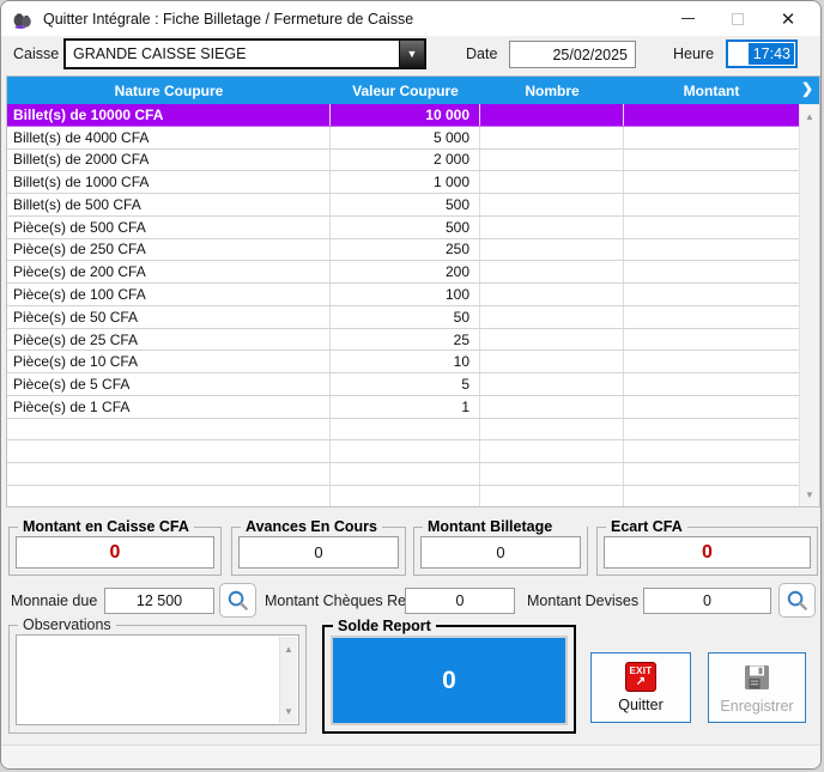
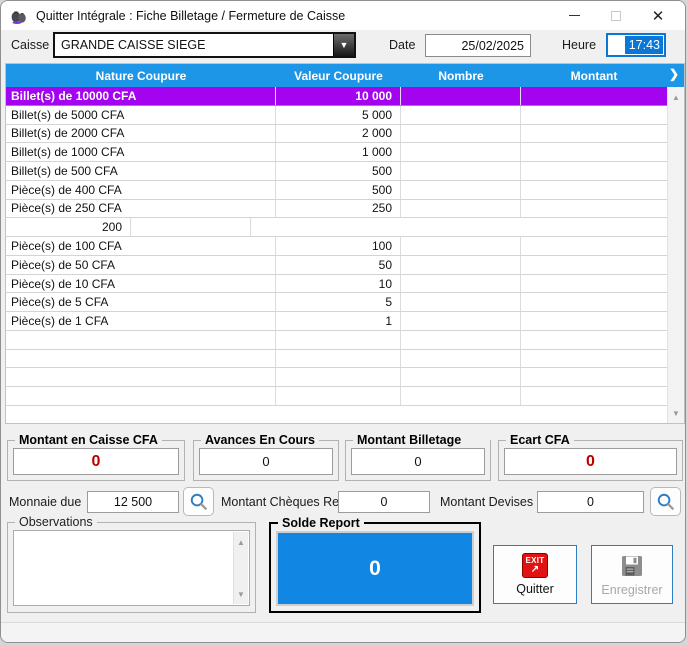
  Quitter Intégrale : Fiche Billetage / Fermeture de Caisse
  ✕
  Caisse
  GRANDE CAISSE SIEGE
  ▼
  Date
  25/02/2025
  Heure
  17:43
  Nature Coupure
  Valeur Coupure
  Nombre
  Montant
  ❯
  Billet(s) de 10000 CFA
  10 000
- Billet(s) de 4000 CFA
+ Billet(s) de 5000 CFA
  5 000
  Billet(s) de 2000 CFA
  2 000
  Billet(s) de 1000 CFA
  1 000
  Billet(s) de 500 CFA
  500
- Pièce(s) de 500 CFA
+ Pièce(s) de 400 CFA
  500
  Pièce(s) de 250 CFA
  250
- Pièce(s) de 200 CFA
  200
  Pièce(s) de 100 CFA
  100
  Pièce(s) de 50 CFA
  50
- Pièce(s) de 25 CFA
- 25
  Pièce(s) de 10 CFA
  10
  Pièce(s) de 5 CFA
  5
  Pièce(s) de 1 CFA
  1
  ▲
  ▼
  Montant en Caisse CFA
  0
  Avances En Cours
  0
  Montant Billetage
  0
  Ecart CFA
  0
  Monnaie due
  12 500
  Montant Chèques Re
  0
  Montant Devises
  0
  Observations
  ▲
  ▼
  Solde Report
  0
  EXIT
  ↗
  Quitter
  Enregistrer
